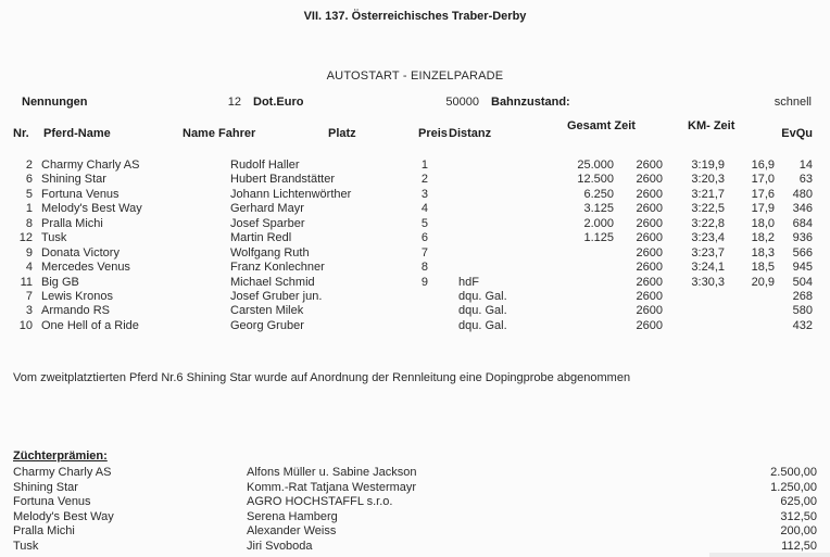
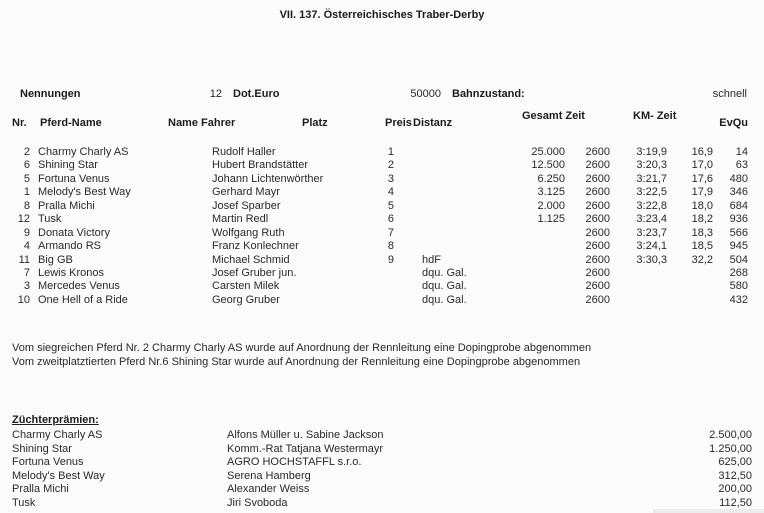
  VII. 137. Österreichisches Traber-Derby
- AUTOSTART - EINZELPARADE
  Nennungen
  12
  Dot.Euro
  50000
  Bahnzustand:
  schnell
  Nr.
  Pferd-Name
  Name Fahrer
  Platz
  Preis
  Distanz
  Gesamt Zeit
  KM- Zeit
  EvQu
  2
  Charmy Charly AS
  Rudolf Haller
  1
  25.000
  2600
  3:19,9
  16,9
  14
  6
  Shining Star
  Hubert Brandstätter
  2
  12.500
  2600
  3:20,3
  17,0
  63
  5
  Fortuna Venus
  Johann Lichtenwörther
  3
  6.250
  2600
  3:21,7
  17,6
  480
  1
  Melody's Best Way
  Gerhard Mayr
  4
  3.125
  2600
  3:22,5
  17,9
  346
  8
  Pralla Michi
  Josef Sparber
  5
  2.000
  2600
  3:22,8
  18,0
  684
  12
  Tusk
  Martin Redl
  6
  1.125
  2600
  3:23,4
  18,2
  936
  9
  Donata Victory
  Wolfgang Ruth
  7
  2600
  3:23,7
  18,3
  566
  4
- Mercedes Venus
+ Armando RS
  Franz Konlechner
  8
  2600
  3:24,1
  18,5
  945
  11
  Big GB
  Michael Schmid
  9
  hdF
  2600
  3:30,3
- 20,9
+ 32,2
  504
  7
  Lewis Kronos
  Josef Gruber jun.
  dqu. Gal.
  2600
  268
  3
- Armando RS
+ Mercedes Venus
  Carsten Milek
  dqu. Gal.
  2600
  580
  10
  One Hell of a Ride
  Georg Gruber
  dqu. Gal.
  2600
  432
+ Vom siegreichen Pferd Nr. 2 Charmy Charly AS wurde auf Anordnung der Rennleitung eine Dopingprobe abgenommen
  Vom zweitplatztierten Pferd Nr.6 Shining Star wurde auf Anordnung der Rennleitung eine Dopingprobe abgenommen
  Züchterprämien:
  Charmy Charly AS
  Alfons Müller u. Sabine Jackson
  2.500,00
  Shining Star
  Komm.-Rat Tatjana Westermayr
  1.250,00
  Fortuna Venus
  AGRO HOCHSTAFFL s.r.o.
  625,00
  Melody's Best Way
  Serena Hamberg
  312,50
  Pralla Michi
  Alexander Weiss
  200,00
  Tusk
  Jiri Svoboda
  112,50
